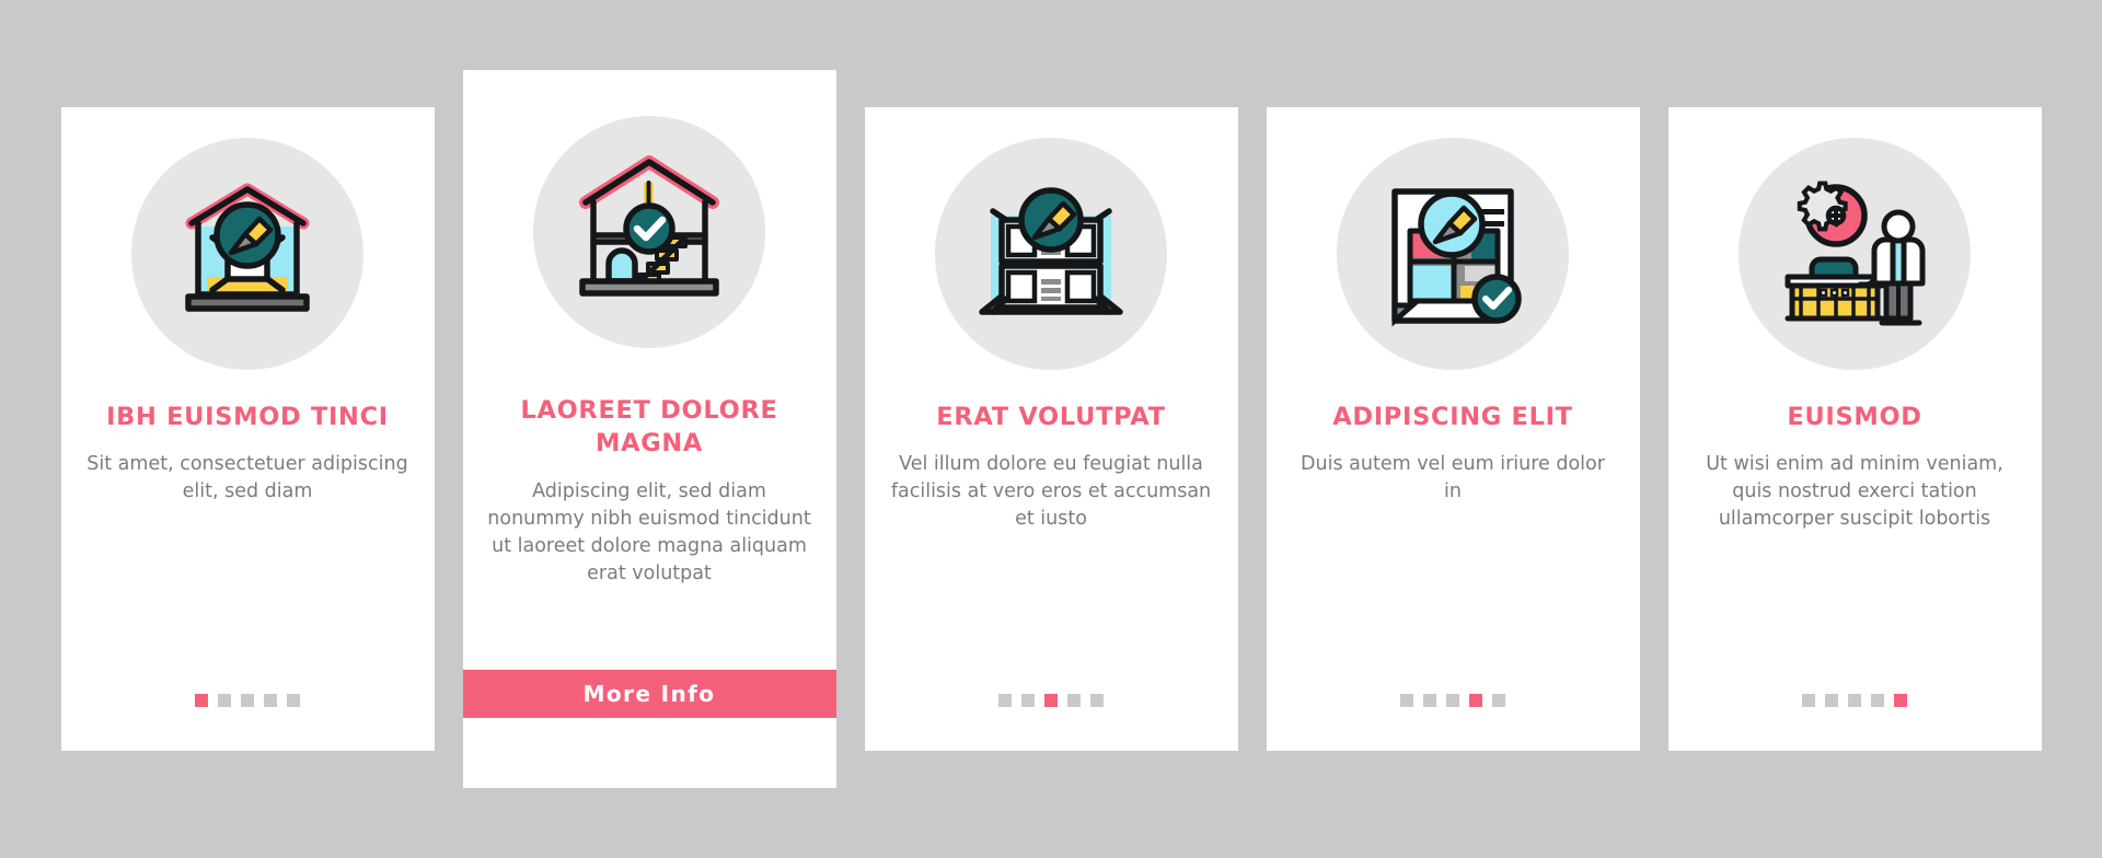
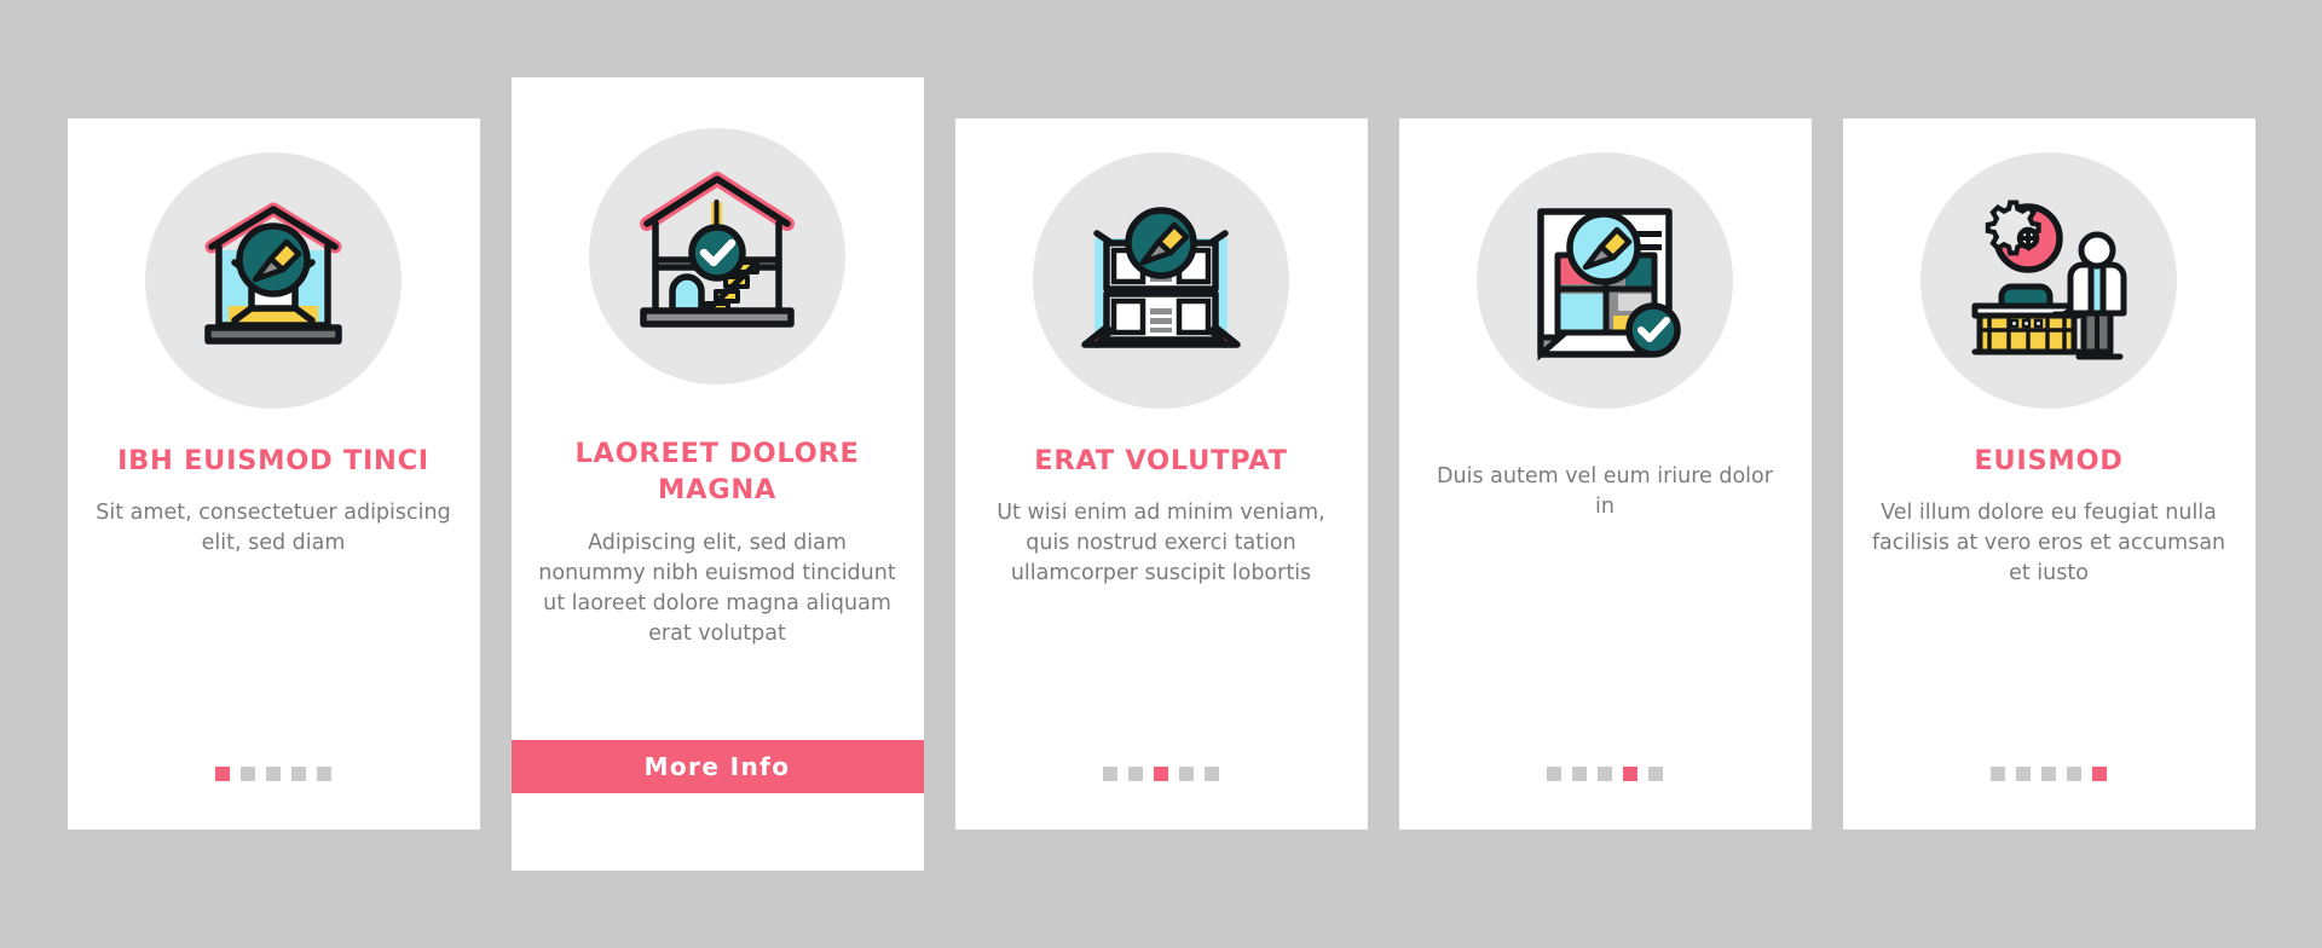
  IBH EUISMOD TINCI
  Sit amet, consectetuer adipiscing elit, sed diam
  LAOREET DOLORE MAGNA
  Adipiscing elit, sed diam nonummy nibh euismod tincidunt ut laoreet dolore magna aliquam erat volutpat
  More Info
  ERAT VOLUTPAT
- Vel illum dolore eu feugiat nulla facilisis at vero eros et accumsan et iusto
+ Ut wisi enim ad minim veniam, quis nostrud exerci tation ullamcorper suscipit lobortis
- ADIPISCING ELIT
  Duis autem vel eum iriure dolor in
  EUISMOD
- Ut wisi enim ad minim veniam, quis nostrud exerci tation ullamcorper suscipit lobortis
+ Vel illum dolore eu feugiat nulla facilisis at vero eros et accumsan et iusto
